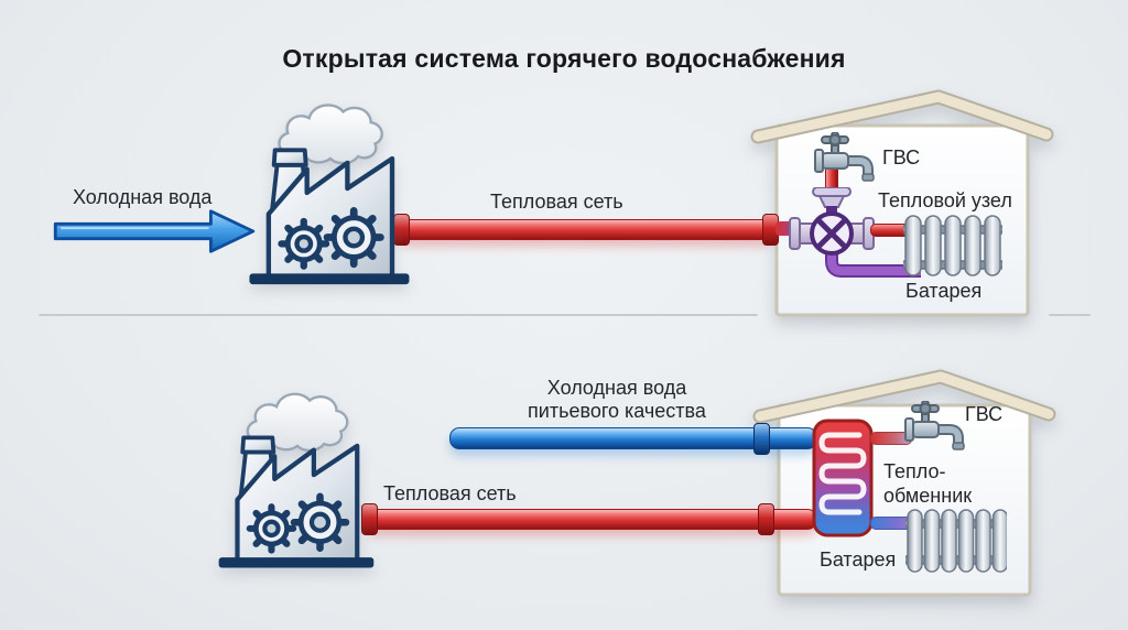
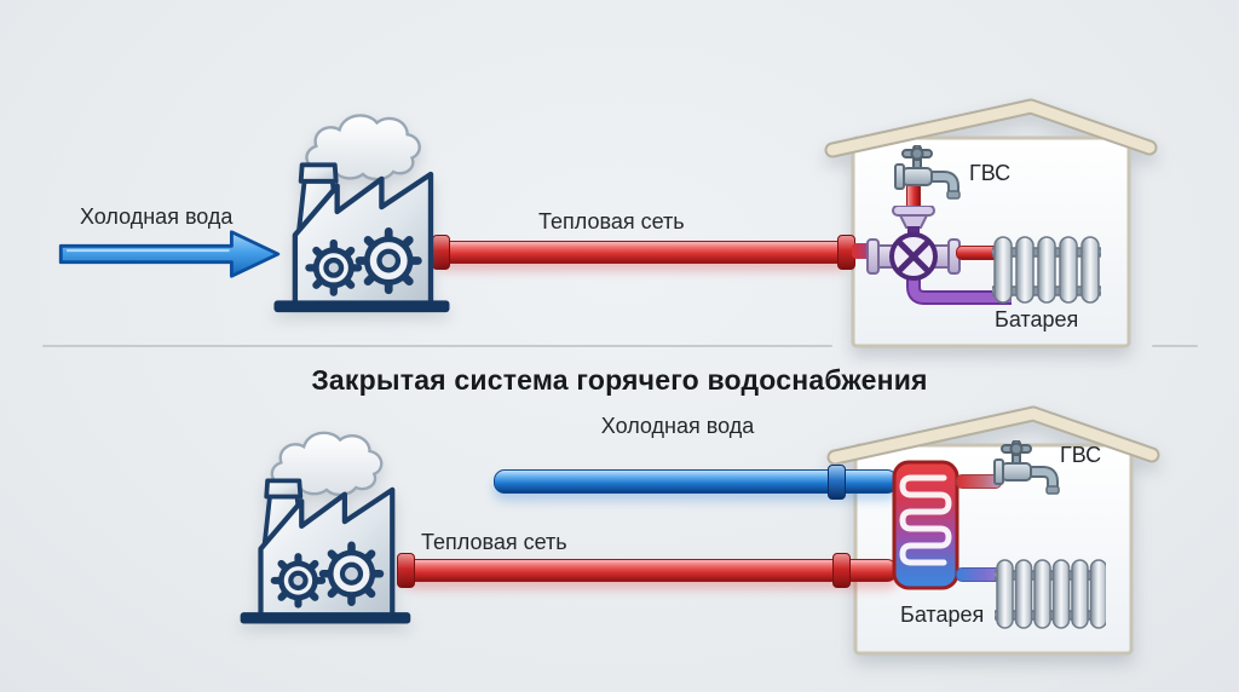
- Открытая система горячего водоснабжения
  Холодная вода
  Тепловая сеть
  ГВС
- Тепловой узел
  Батарея
+ Закрытая система горячего водоснабжения
  Холодная вода
- питьевого качества
  Тепловая сеть
  ГВС
- Тепло-
- обменник
  Батарея
